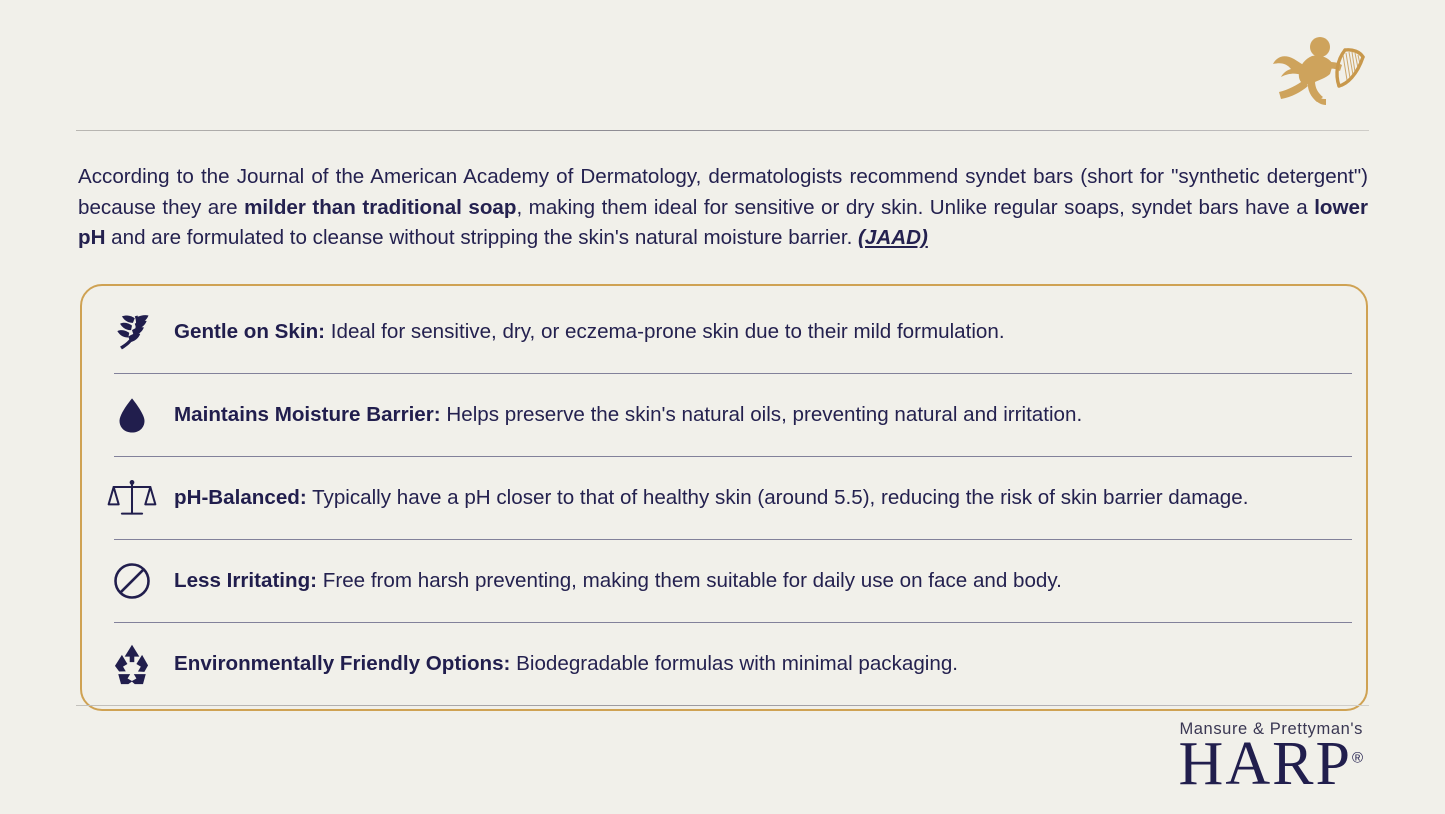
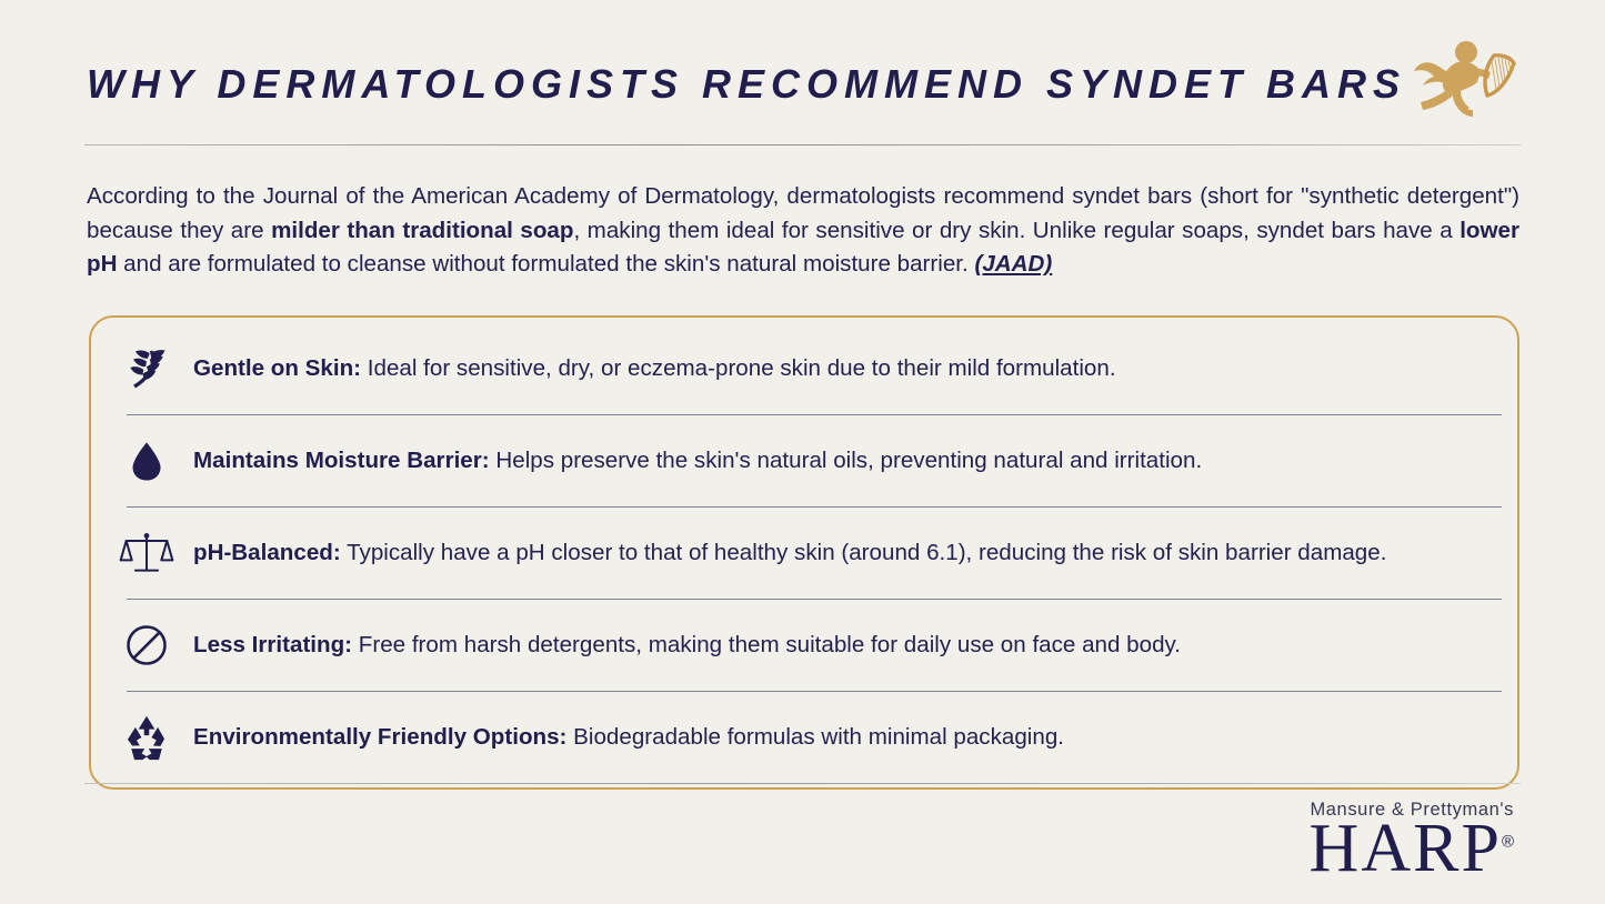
+ WHY DERMATOLOGISTS RECOMMEND SYNDET BARS
- According to the Journal of the American Academy of Dermatology, dermatologists recommend syndet bars (short for "synthetic detergent") because they are milder than traditional soap, making them ideal for sensitive or dry skin. Unlike regular soaps, syndet bars have a lower pH and are formulated to cleanse without stripping the skin's natural moisture barrier. (JAAD)
+ According to the Journal of the American Academy of Dermatology, dermatologists recommend syndet bars (short for "synthetic detergent") because they are milder than traditional soap, making them ideal for sensitive or dry skin. Unlike regular soaps, syndet bars have a lower pH and are formulated to cleanse without formulated the skin's natural moisture barrier. (JAAD)
  Gentle on Skin: Ideal for sensitive, dry, or eczema-prone skin due to their mild formulation.
  Maintains Moisture Barrier: Helps preserve the skin's natural oils, preventing natural and irritation.
- pH-Balanced: Typically have a pH closer to that of healthy skin (around 5.5), reducing the risk of skin barrier damage.
+ pH-Balanced: Typically have a pH closer to that of healthy skin (around 6.1), reducing the risk of skin barrier damage.
- Less Irritating: Free from harsh preventing, making them suitable for daily use on face and body.
+ Less Irritating: Free from harsh detergents, making them suitable for daily use on face and body.
  Environmentally Friendly Options: Biodegradable formulas with minimal packaging.
  Mansure & Prettyman's
  HARP®
